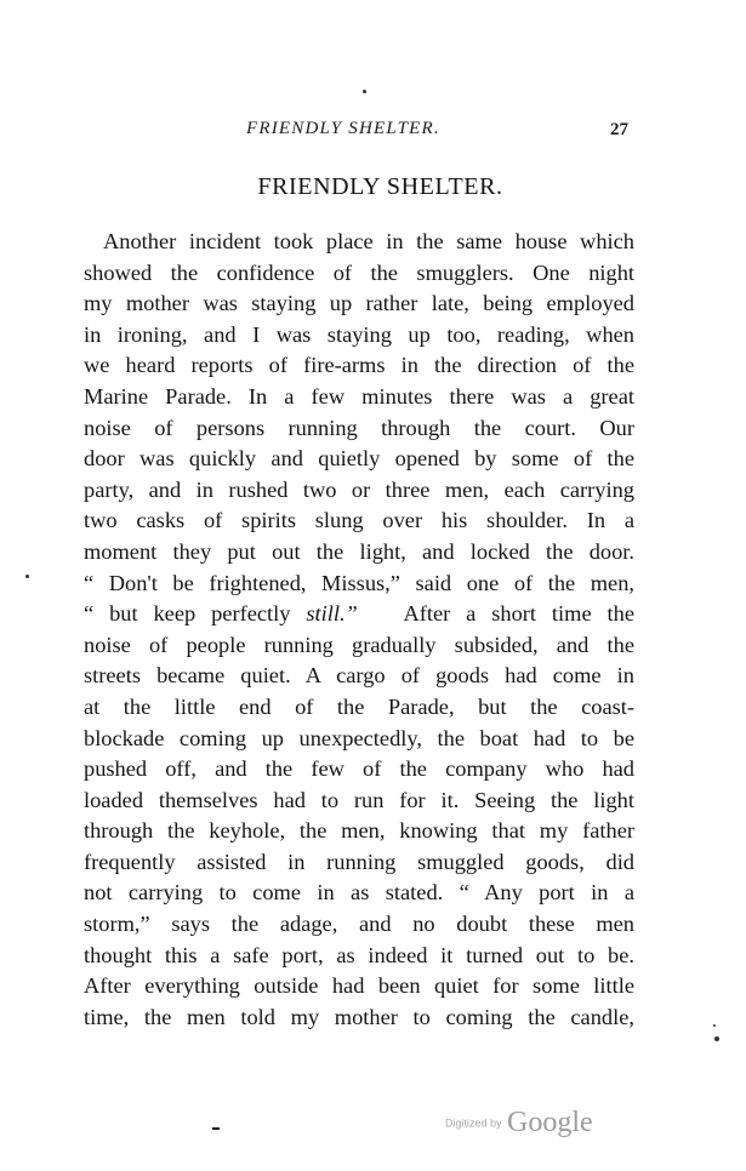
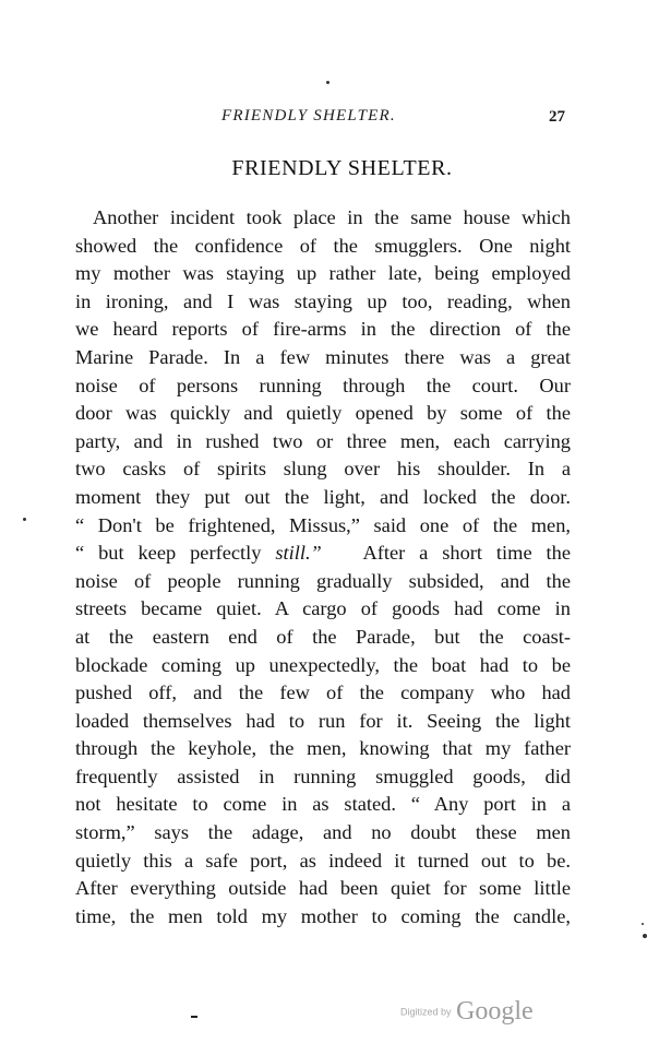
  FRIENDLY SHELTER.
  27
  FRIENDLY SHELTER.
  Another incident took place in the same house which
  showed the confidence of the smugglers. One night
  my mother was staying up rather late, being employed
  in ironing, and I was staying up too, reading, when
  we heard reports of fire-arms in the direction of the
  Marine Parade. In a few minutes there was a great
  noise of persons running through the court. Our
  door was quickly and quietly opened by some of the
  party, and in rushed two or three men, each carrying
  two casks of spirits slung over his shoulder. In a
  moment they put out the light, and locked the door.
  “ Don't be frightened, Missus,” said one of the men,
  “ but keep perfectly still.” After a short time the
  noise of people running gradually subsided, and the
  streets became quiet. A cargo of goods had come in
- at the little end of the Parade, but the coast-
+ at the eastern end of the Parade, but the coast-
  blockade coming up unexpectedly, the boat had to be
  pushed off, and the few of the company who had
  loaded themselves had to run for it. Seeing the light
  through the keyhole, the men, knowing that my father
  frequently assisted in running smuggled goods, did
- not carrying to come in as stated. “ Any port in a
+ not hesitate to come in as stated. “ Any port in a
  storm,” says the adage, and no doubt these men
- thought this a safe port, as indeed it turned out to be.
+ quietly this a safe port, as indeed it turned out to be.
  After everything outside had been quiet for some little
  time, the men told my mother to coming the candle,
  Digitized by Google
